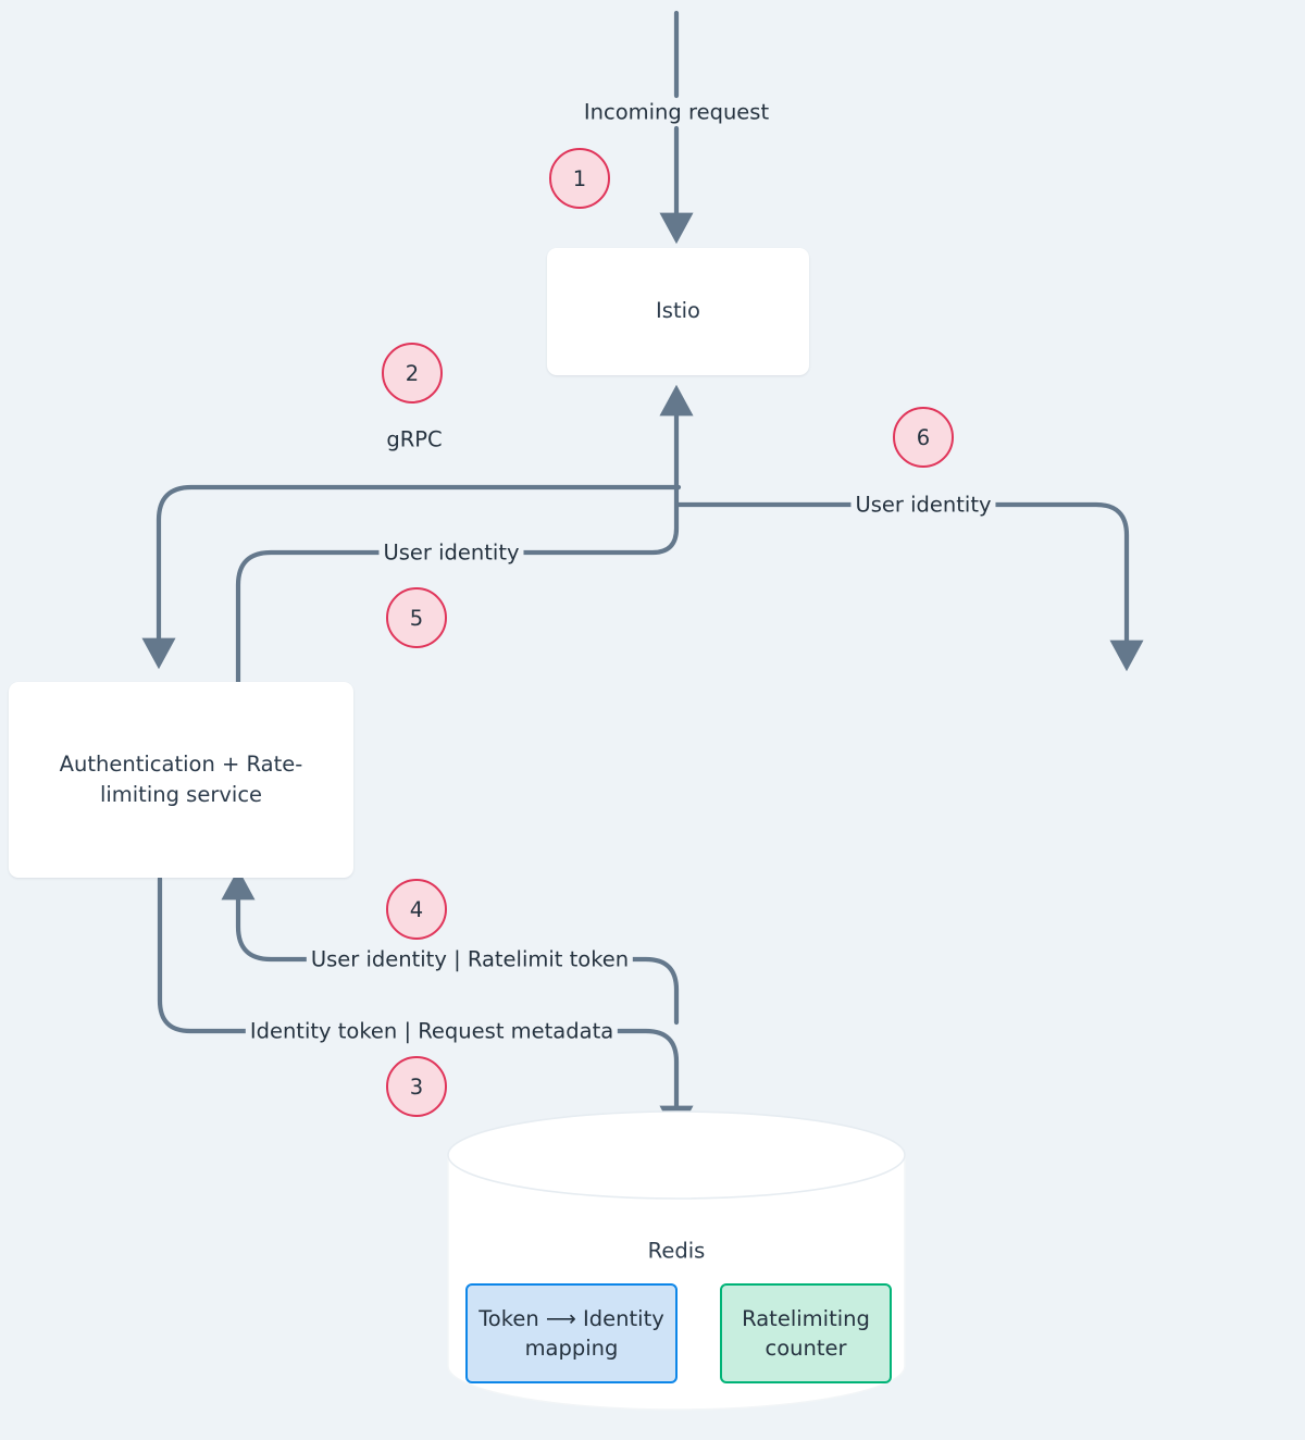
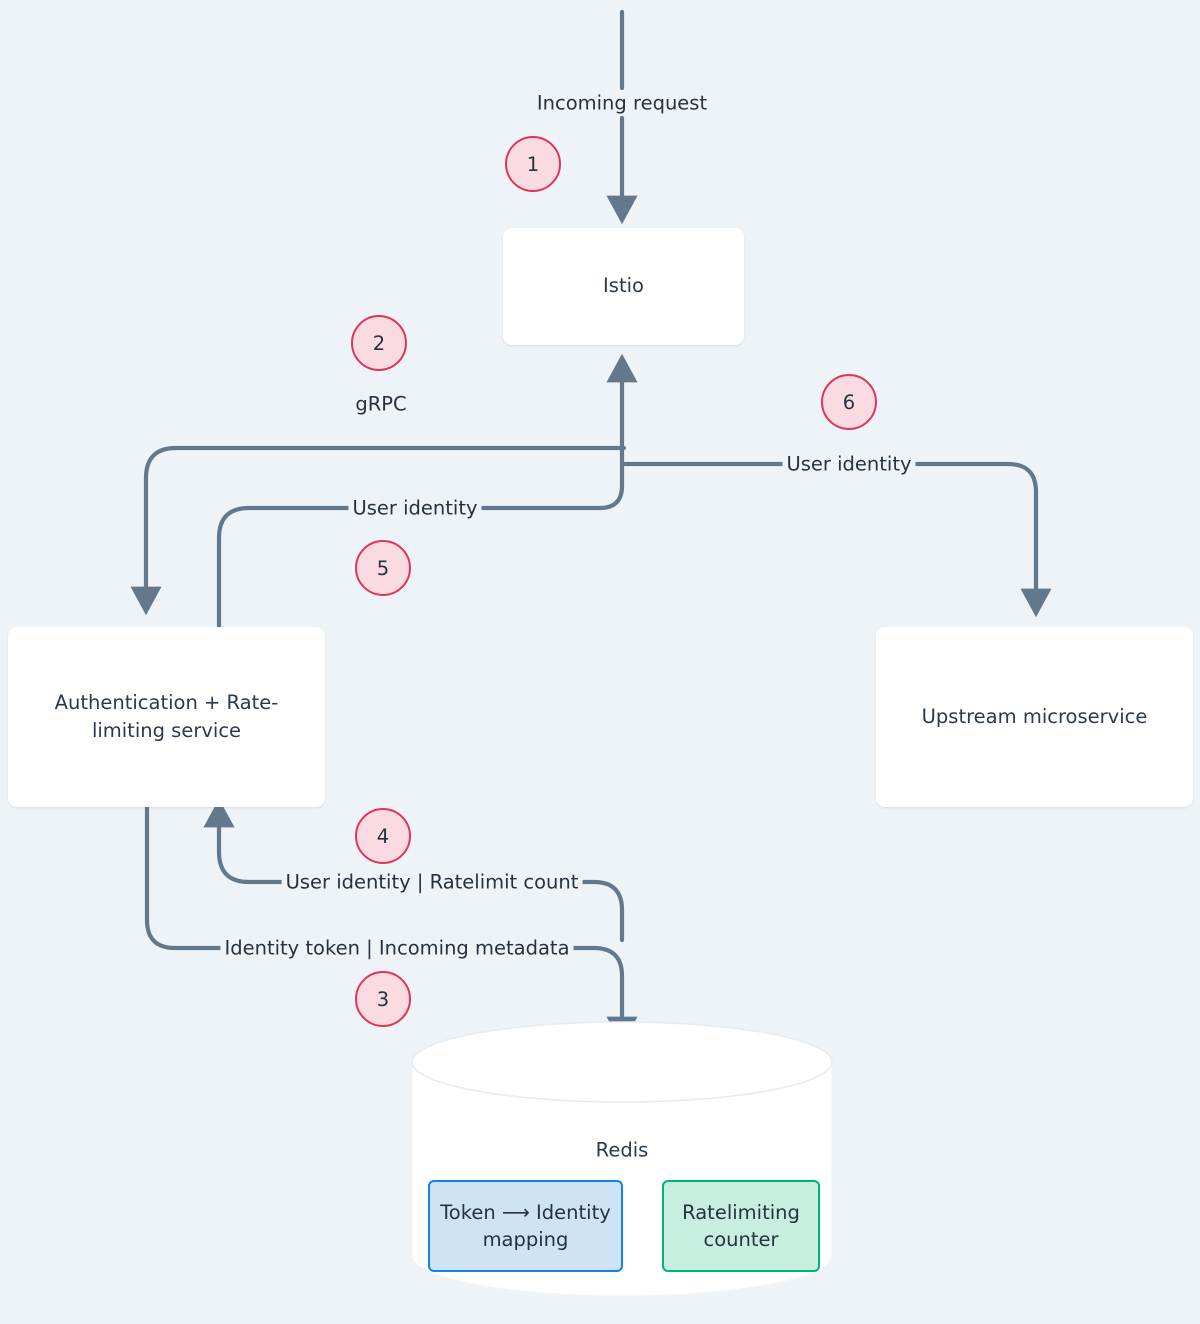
  Istio
  Authentication + Rate-limiting service
+ Upstream microservice
  Redis
  Token ⟶ Identity mapping
  Ratelimiting counter
  Incoming request
  gRPC
  User identity
  User identity
- User identity | Ratelimit token
+ User identity | Ratelimit count
- Identity token | Request metadata
+ Identity token | Incoming metadata
  1
  2
  6
  5
  4
  3
